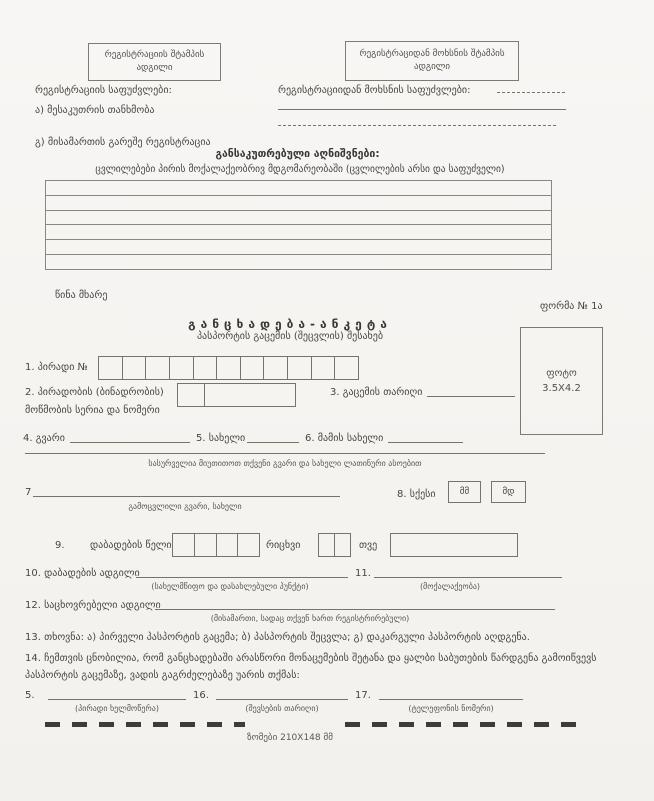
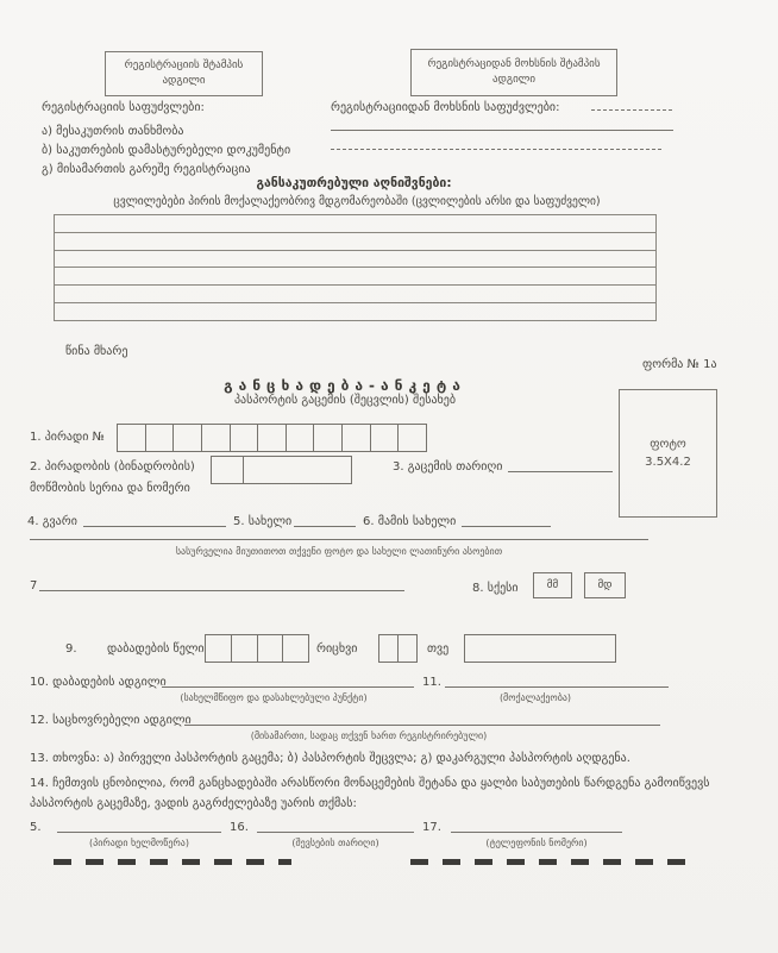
  რეგისტრაციის შტამპის
  ადგილი
  რეგისტრაციდან მოხსნის შტამპის
  ადგილი
  რეგისტრაციის საფუძვლები:
  ა) მესაკუთრის თანხმობა
+ ბ) საკუთრების დამასტურებელი დოკუმენტი
  გ) მისამართის გარეშე რეგისტრაცია
  რეგისტრაციიდან მოხსნის საფუძვლები:
  განსაკუთრებული აღნიშვნები:
  ცვლილებები პირის მოქალაქეობრივ მდგომარეობაში (ცვლილების არსი და საფუძველი)
  წინა მხარე
  ფორმა № 1ა
  განცხადება-ანკეტა
  პასპორტის გაცემის (შეცვლის) შესახებ
  ფოტო
  3.5X4.2
  1. პირადი №
  2. პირადობის (ბინადრობის)
  მოწმობის სერია და ნომერი
  3. გაცემის თარიღი
  4. გვარი
  5. სახელი
  6. მამის სახელი
- სასურველია მიუთითოთ თქვენი გვარი და სახელი ლათინური ასოებით
+ სასურველია მიუთითოთ თქვენი ფოტო და სახელი ლათინური ასოებით
  7
- გამოცვლილი გვარი, სახელი
  8. სქესი
  მმ
  მდ
  9.
  დაბადების წელი
  რიცხვი
  თვე
  10. დაბადების ადგილი
  11.
  (სახელმწიფო და დასახლებული პუნქტი)
  (მოქალაქეობა)
  12. საცხოვრებელი ადგილი
  (მისამართი, სადაც თქვენ ხართ რეგისტრირებული)
  13. თხოვნა: ა) პირველი პასპორტის გაცემა; ბ) პასპორტის შეცვლა; გ) დაკარგული პასპორტის აღდგენა.
  14. ჩემთვის ცნობილია, რომ განცხადებაში არასწორი მონაცემების შეტანა და ყალბი საბუთების წარდგენა გამოიწვევს პასპორტის გაცემაზე, ვადის გაგრძელებაზე უარის თქმას:
  5.
  16.
  17.
  (პირადი ხელმოწერა)
  (შევსების თარიღი)
  (ტელეფონის ნომერი)
- ზომები 210X148 მმ
